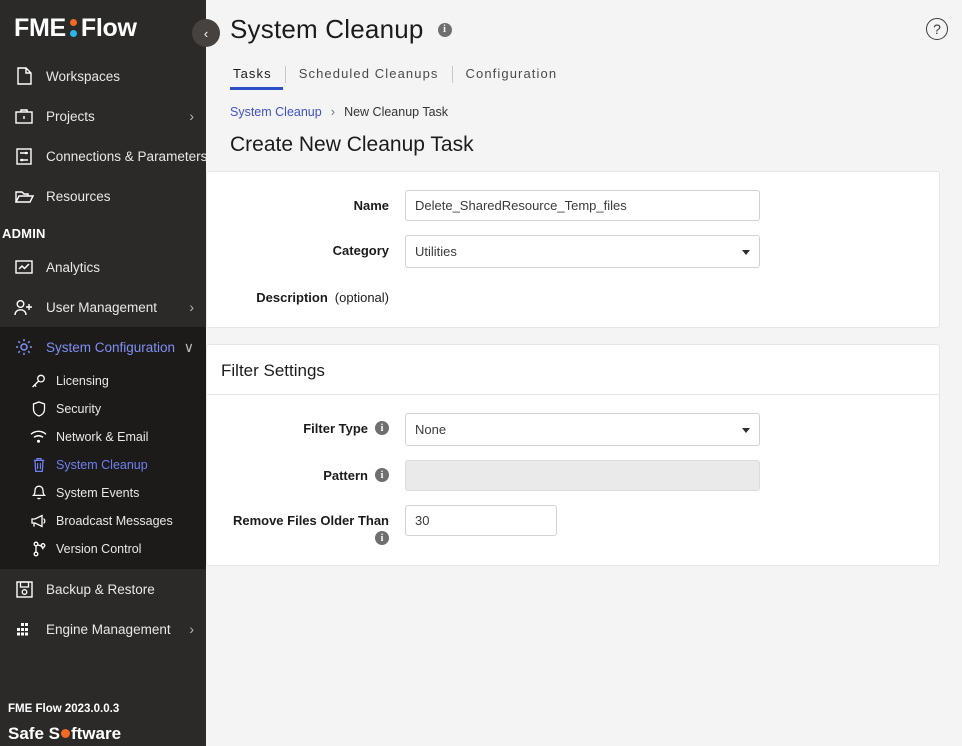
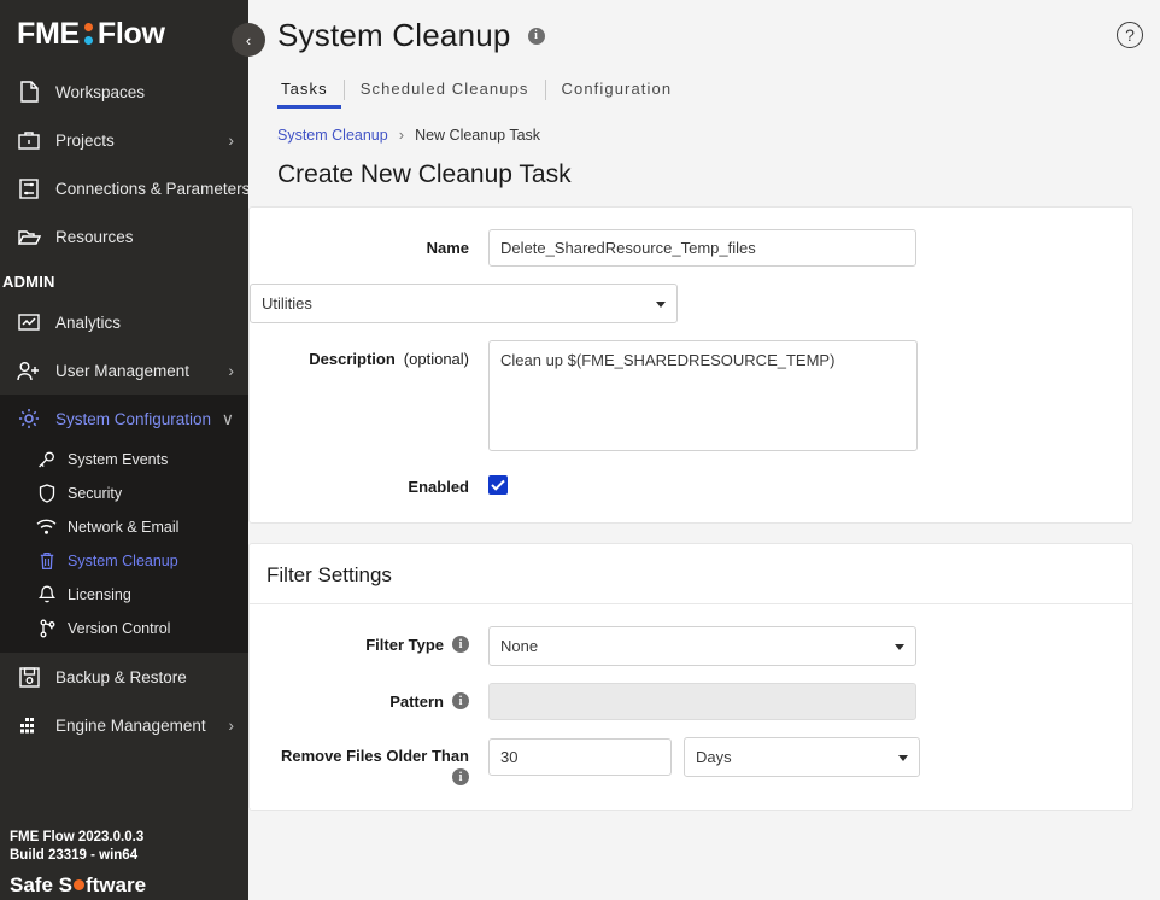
  FME
  Flow
  Workspaces
  Projects
  ›
  Connections & Parameters
  Resources
  ADMIN
  Analytics
  User Management
  ›
  System Configuration
  ∨
- Licensing
+ System Events
  Security
  Network & Email
  System Cleanup
- System Events
+ Licensing
- Broadcast Messages
  Version Control
  Backup & Restore
  Engine Management
  ›
  FME Flow 2023.0.0.3
+ Build 23319 - win64
  Safe S
  ftware
  ‹
  ?
  System Cleanup
  i
  Tasks
  Scheduled Cleanups
  Configuration
  System Cleanup
  ›
  New Cleanup Task
  Create New Cleanup Task
  Name
  Delete_SharedResource_Temp_files
- Category
  Utilities
  Description
  (optional)
+ Clean up $(FME_SHAREDRESOURCE_TEMP)
+ Enabled
  Filter Settings
  Filter Type
  i
  None
  Pattern
  i
  Remove Files Older Than
  i
  30
+ Days
